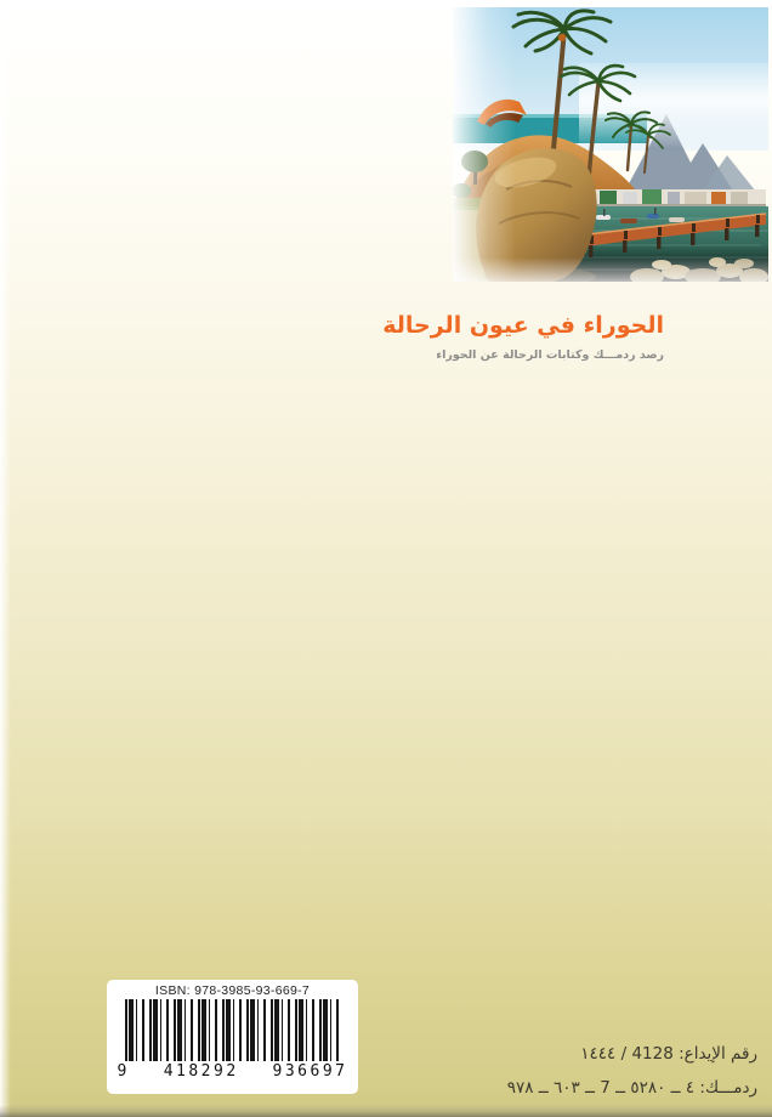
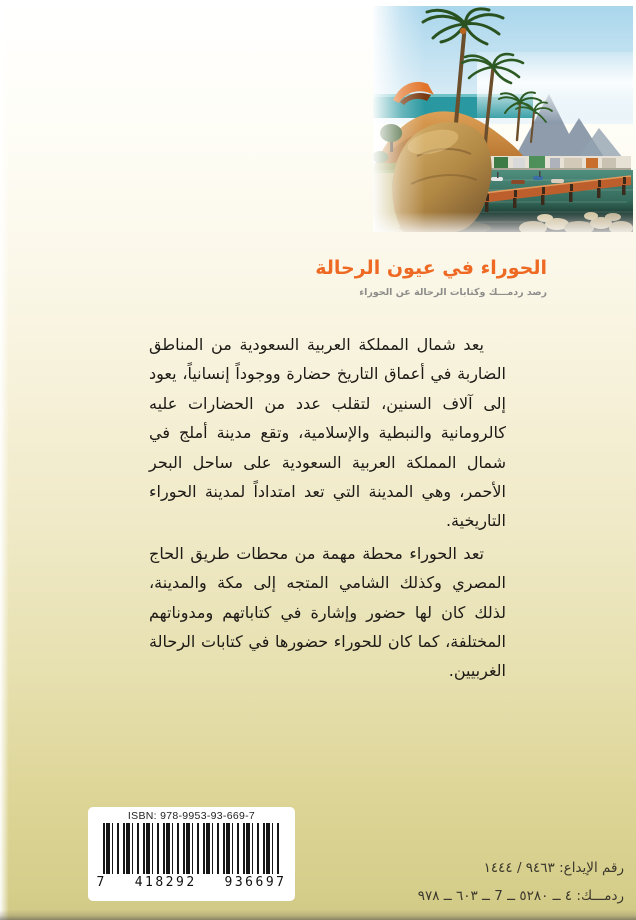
  الحوراء في عيون الرحالة
  رصد ردمـــك وكتابات الرحالة عن الحوراء
+ يعد شمال المملكة العربية السعودية من المناطق الضاربة في أعماق التاريخ حضارة ووجوداً إنسانياً، يعود إلى آلاف السنين، لتقلب عدد من الحضارات عليه كالرومانية والنبطية والإسلامية، وتقع مدينة أملج في شمال المملكة العربية السعودية على ساحل البحر الأحمر، وهي المدينة التي تعد امتداداً لمدينة الحوراء التاريخية.
+ تعد الحوراء محطة مهمة من محطات طريق الحاج المصري وكذلك الشامي المتجه إلى مكة والمدينة، لذلك كان لها حضور وإشارة في كتاباتهم ومدوناتهم المختلفة، كما كان للحوراء حضورها في كتابات الرحالة الغربيين.
- ISBN: 978-3985-93-669-7
+ ISBN: 978-9953-93-669-7
- 9
+ 7
  418292
  936697
- رقم الإيداع: 4128 / ١٤٤٤
+ رقم الإيداع: ٩٤٦٣ / ١٤٤٤
  ردمـــك: ٤ ــ ٥٢٨٠ ــ 7 ــ ٦٠٣ ــ ٩٧٨
